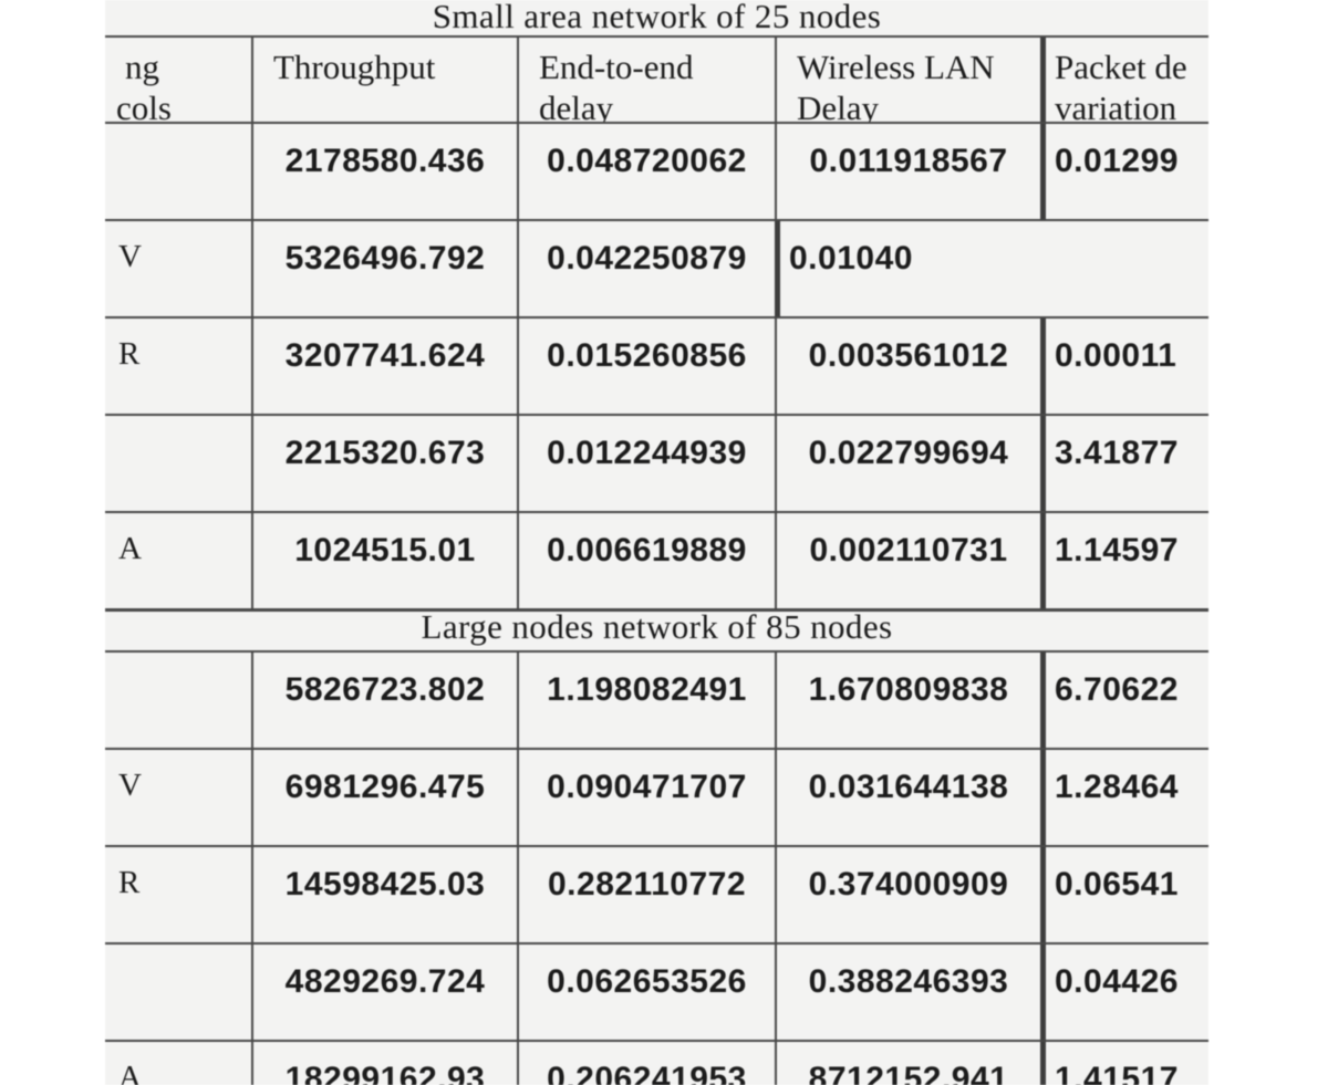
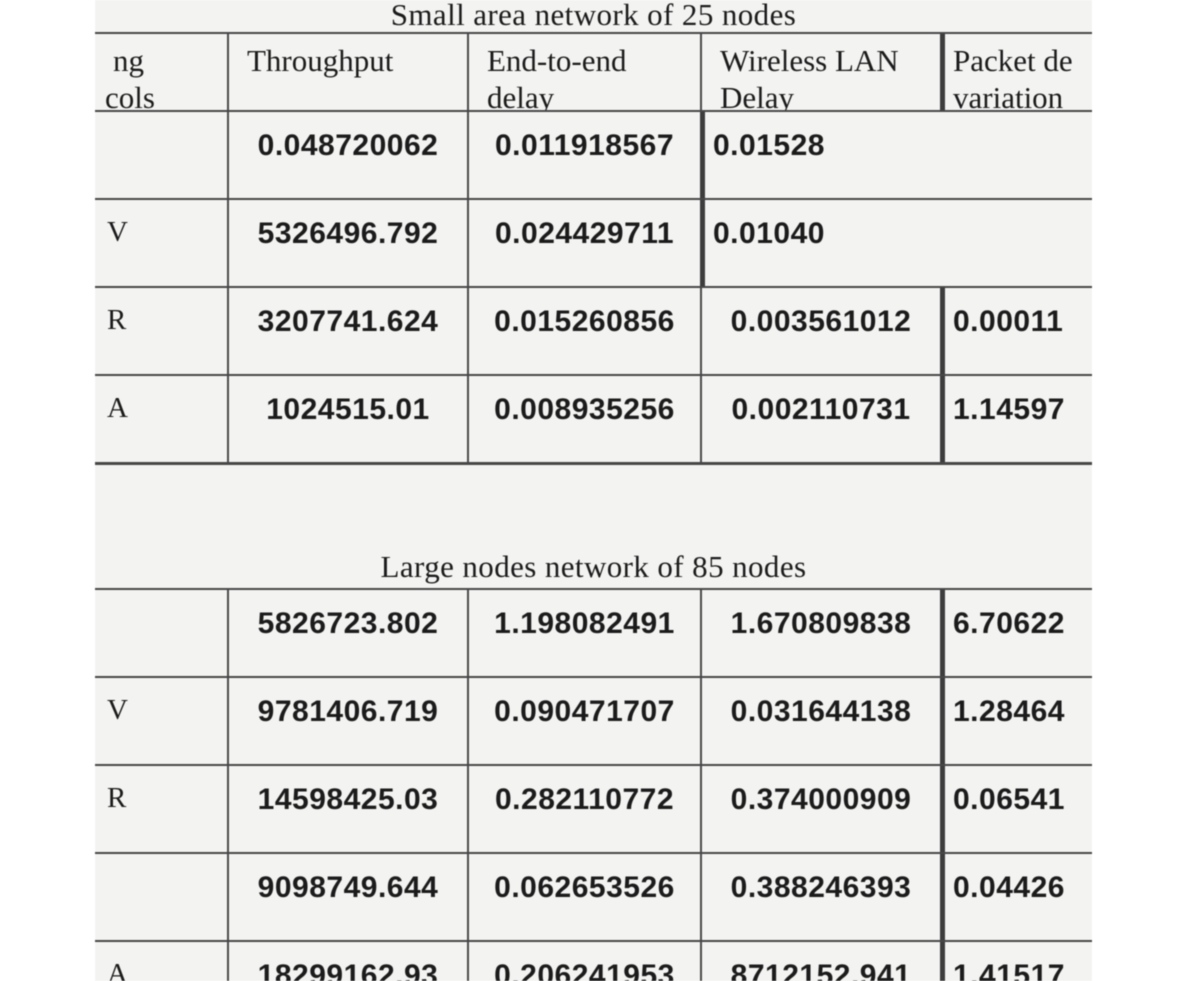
  Small area network of 25 nodes
  ng
  cols
  Throughput
  End-to-end
  delay
  Wireless LAN
  Delay
  Packet de
  variation
- 2178580.436
  0.048720062
  0.011918567
- 0.01299
+ 0.01528
  V
  5326496.792
- 0.042250879
+ 0.024429711
  0.01040
  R
  3207741.624
  0.015260856
  0.003561012
  0.00011
- 2215320.673
- 0.012244939
- 0.022799694
- 3.41877
  A
  1024515.01
- 0.006619889
+ 0.008935256
  0.002110731
  1.14597
  Large nodes network of 85 nodes
  5826723.802
  1.198082491
  1.670809838
  6.70622
  V
- 6981296.475
+ 9781406.719
  0.090471707
  0.031644138
  1.28464
  R
  14598425.03
  0.282110772
  0.374000909
  0.06541
- 4829269.724
+ 9098749.644
  0.062653526
  0.388246393
  0.04426
  A
  18299162.93
  0.206241953
  8712152.941
  1.41517
